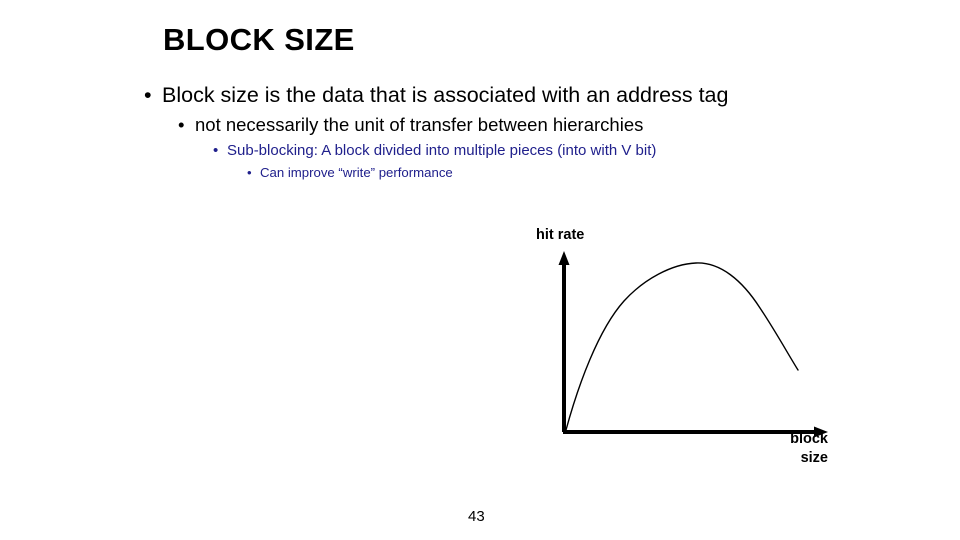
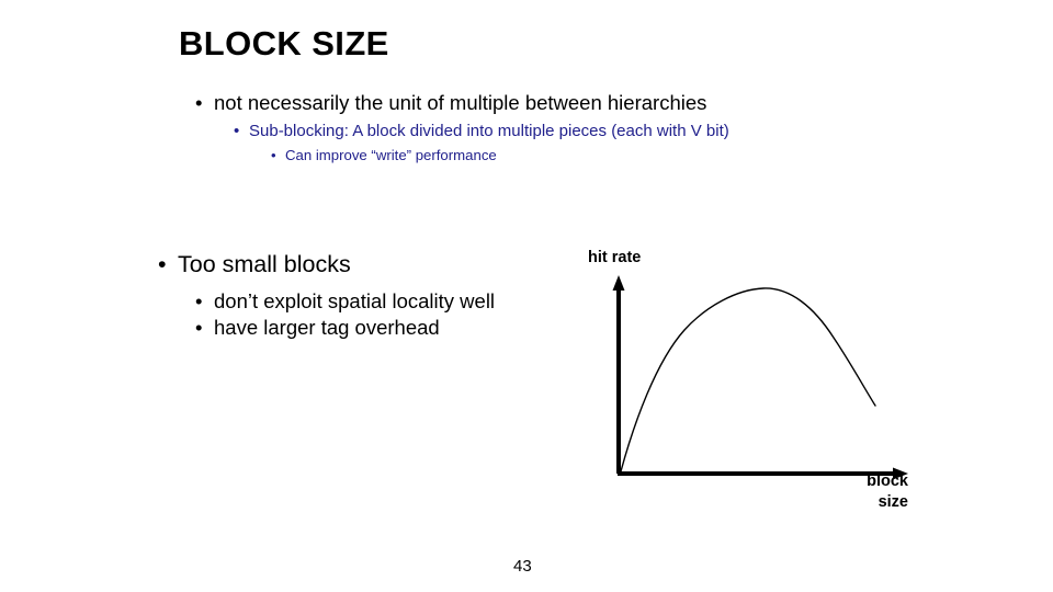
  BLOCK SIZE
- • Block size is the data that is associated with an address tag
- • not necessarily the unit of transfer between hierarchies
+ • not necessarily the unit of multiple between hierarchies
- • Sub-blocking: A block divided into multiple pieces (into with V bit)
+ • Sub-blocking: A block divided into multiple pieces (each with V bit)
  • Can improve “write” performance
+ • Too small blocks
+ • don’t exploit spatial locality well
+ • have larger tag overhead
  hit rate
  block
  size
  43
